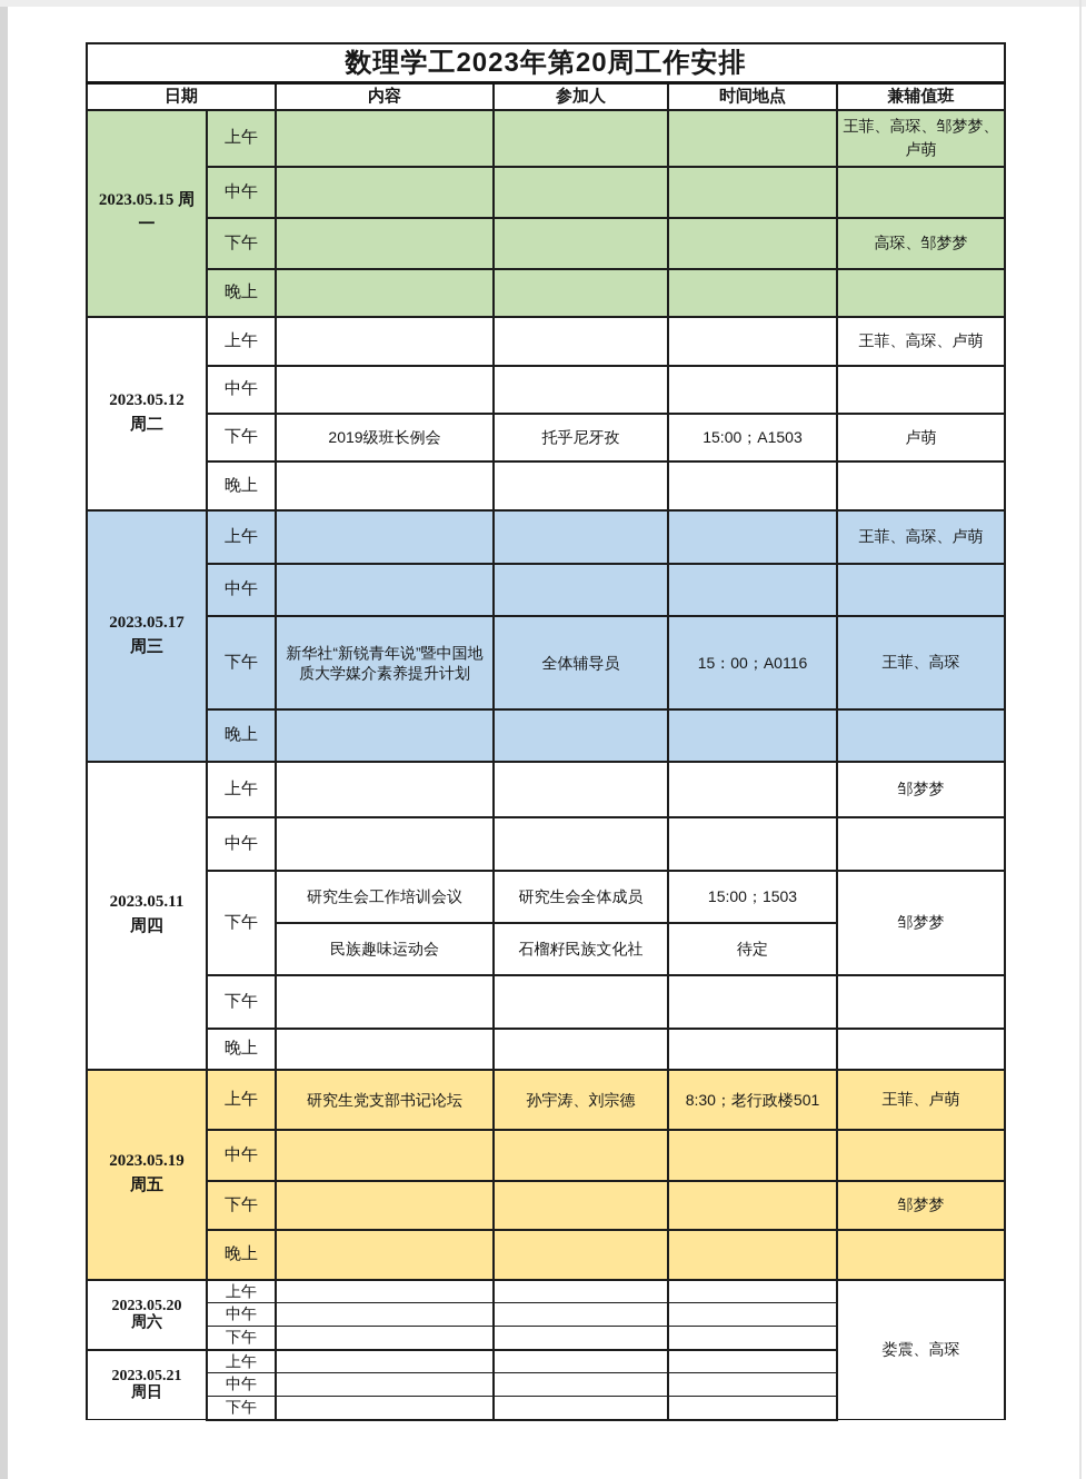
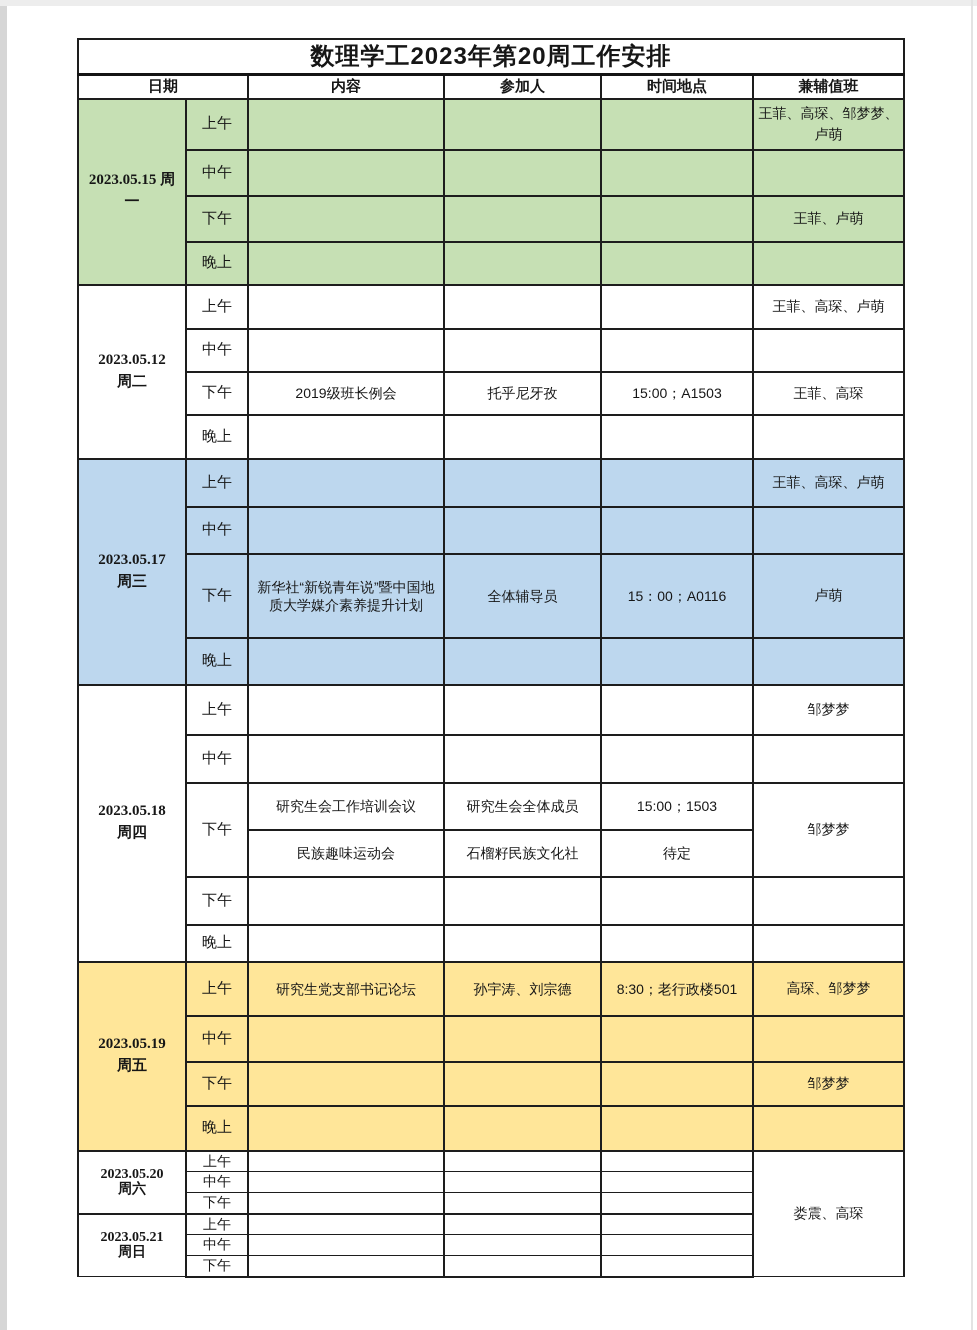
  数理学工2023年第20周工作安排
  日期	内容	参加人	时间地点	兼辅值班
  2023.05.15 周一	上午				王菲、高琛、邹梦梦、卢萌
  中午
- 下午				高琛、邹梦梦
+ 下午				王菲、卢萌
  晚上
  2023.05.12 周二	上午				王菲、高琛、卢萌
  中午
- 下午	2019级班长例会	托乎尼牙孜	15:00；A1503	卢萌
+ 下午	2019级班长例会	托乎尼牙孜	15:00；A1503	王菲、高琛
  晚上
  2023.05.17 周三	上午				王菲、高琛、卢萌
  中午
- 下午	新华社“新锐青年说”暨中国地质大学媒介素养提升计划	全体辅导员	15：00；A0116	王菲、高琛
+ 下午	新华社“新锐青年说”暨中国地质大学媒介素养提升计划	全体辅导员	15：00；A0116	卢萌
  晚上
- 2023.05.11 周四	上午				邹梦梦
+ 2023.05.18 周四	上午				邹梦梦
  中午
  下午	研究生会工作培训会议	研究生会全体成员	15:00；1503	邹梦梦
  民族趣味运动会	石榴籽民族文化社	待定
  下午
  晚上
- 2023.05.19 周五	上午	研究生党支部书记论坛	孙宇涛、刘宗德	8:30；老行政楼501	王菲、卢萌
+ 2023.05.19 周五	上午	研究生党支部书记论坛	孙宇涛、刘宗德	8:30；老行政楼501	高琛、邹梦梦
  中午
  下午				邹梦梦
  晚上
  2023.05.20 周六	上午				娄震、高琛
  中午
  下午
  2023.05.21 周日	上午
  中午
  下午
